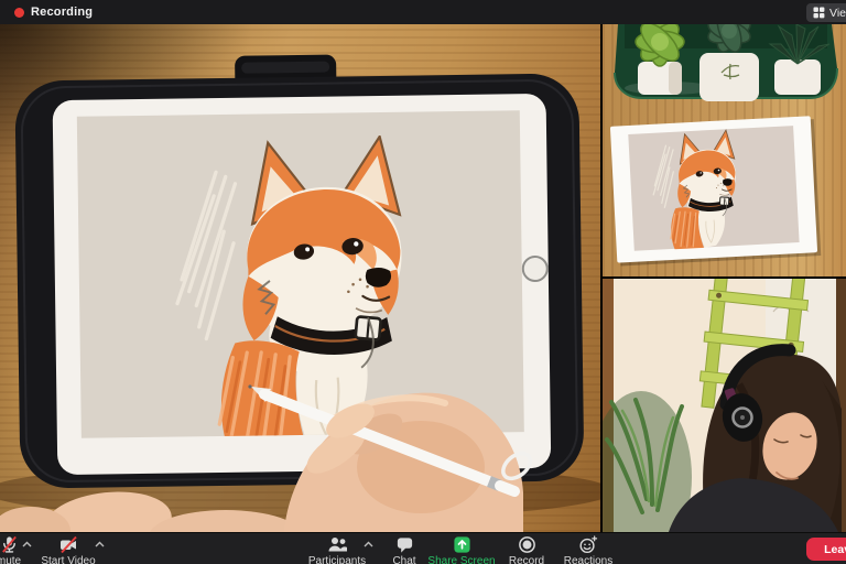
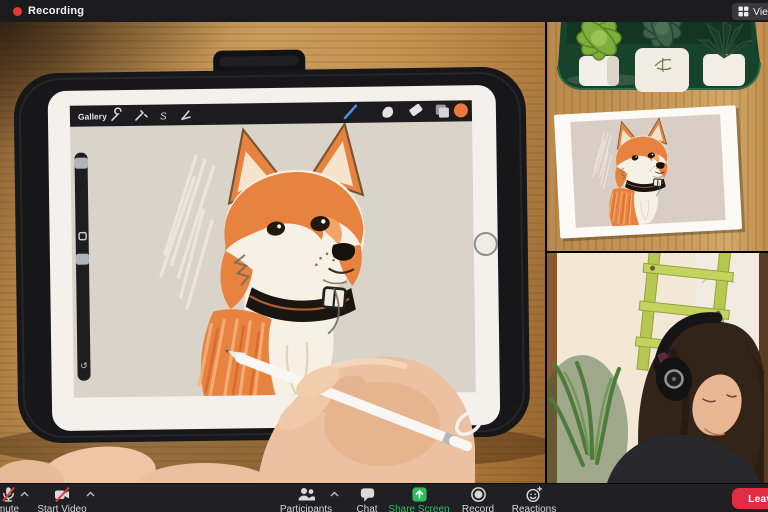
  Recording
  Vie
+ Gallery
+ S
+ ↺
  mute
  Start Video
  Participants
  Chat
  Share Screen
  Record
  Reactions
